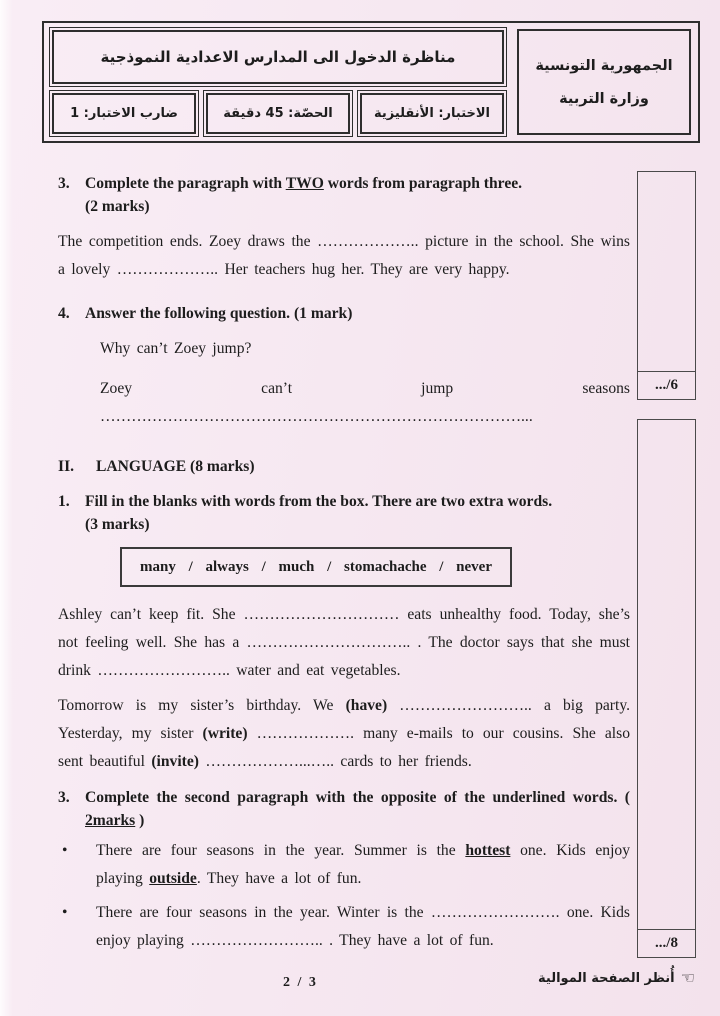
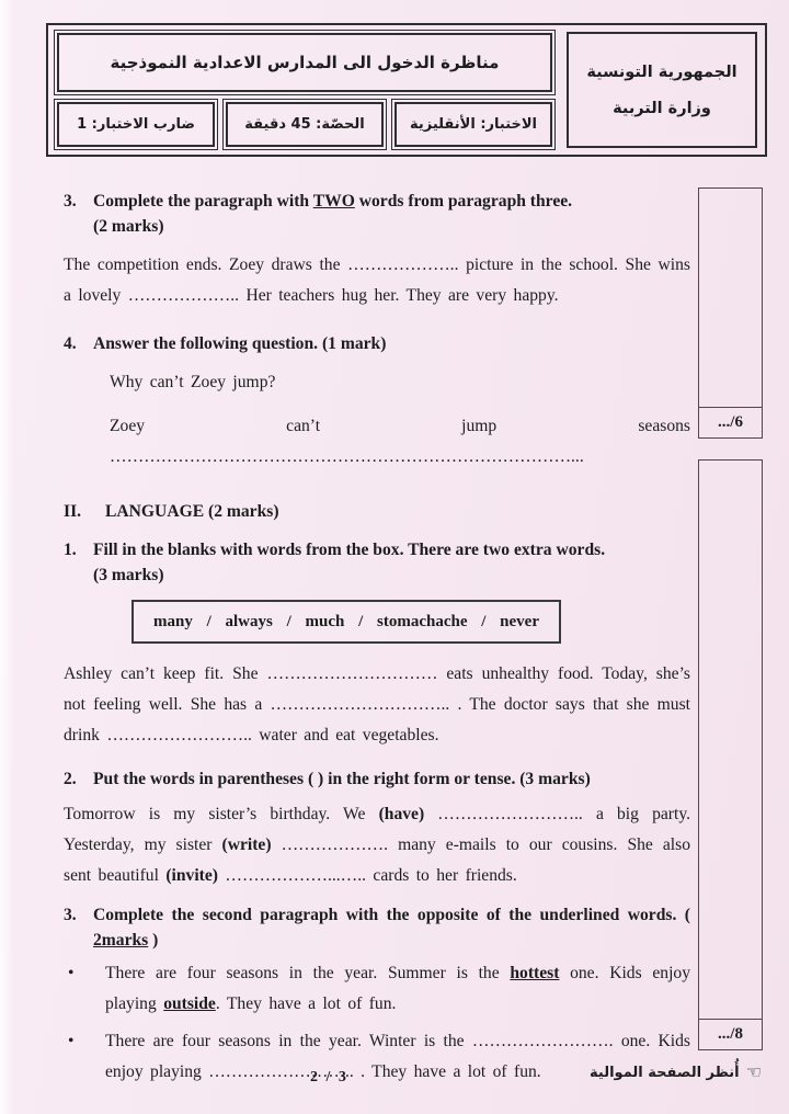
  مناظرة الدخول الى المدارس الاعدادية النموذجية
  ضارب الاختبار: 1
  الحصّة: 45 دقيقة
  الاختبار: الأنقليزية
  الجمهورية التونسية
  وزارة التربية
  3.
  Complete the paragraph with TWO words from paragraph three.
  (2 marks)
  The competition ends. Zoey draws the ……………….. picture in the school. She wins a lovely ……………….. Her teachers hug her. They are very happy.
  4.
  Answer the following question. (1 mark)
  Why can’t Zoey jump?
  Zoey can’t jump seasons ………………………………………………………………………...
  II.
- LANGUAGE (8 marks)
+ LANGUAGE (2 marks)
  1.
  Fill in the blanks with words from the box. There are two extra words.
  (3 marks)
  many / always / much / stomachache / never
  Ashley can’t keep fit. She ………………………… eats unhealthy food. Today, she’s not feeling well. She has a ………………………….. . The doctor says that she must drink …………………….. water and eat vegetables.
+ 2.
+ Put the words in parentheses ( ) in the right form or tense. (3 marks)
  Tomorrow is my sister’s birthday. We (have) …………………….. a big party. Yesterday, my sister (write) ………………. many e-mails to our cousins. She also sent beautiful (invite) ………………...….. cards to her friends.
  3.
  Complete the second paragraph with the opposite of the underlined words. ( 2marks )
  •
  There are four seasons in the year. Summer is the hottest one. Kids enjoy playing outside. They have a lot of fun.
  •
  There are four seasons in the year. Winter is the ……………………. one. Kids enjoy playing …………………….. . They have a lot of fun.
  .../6
  .../8
  2 / 3
  ☜
  أُنظر الصفحة الموالية
